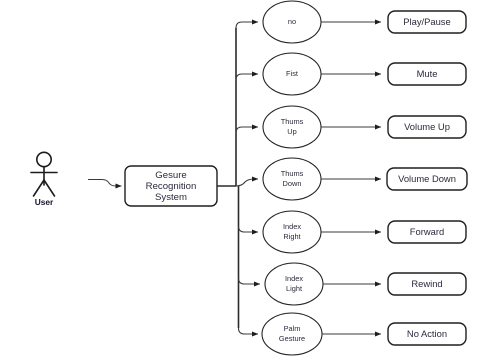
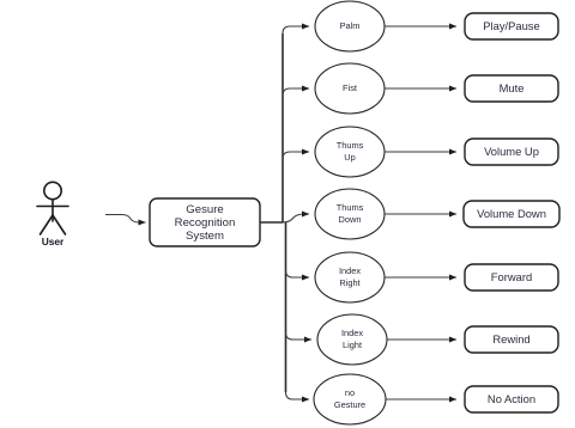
  User
  Gesure
  Recognition
  System
- no
+ Palm
  Play/Pause
  Fist
  Mute
  Thums
  Up
  Volume Up
  Thums
  Down
  Volume Down
  Index
  Right
  Forward
  Index
  Light
  Rewind
- Palm
+ no
  Gesture
  No Action
